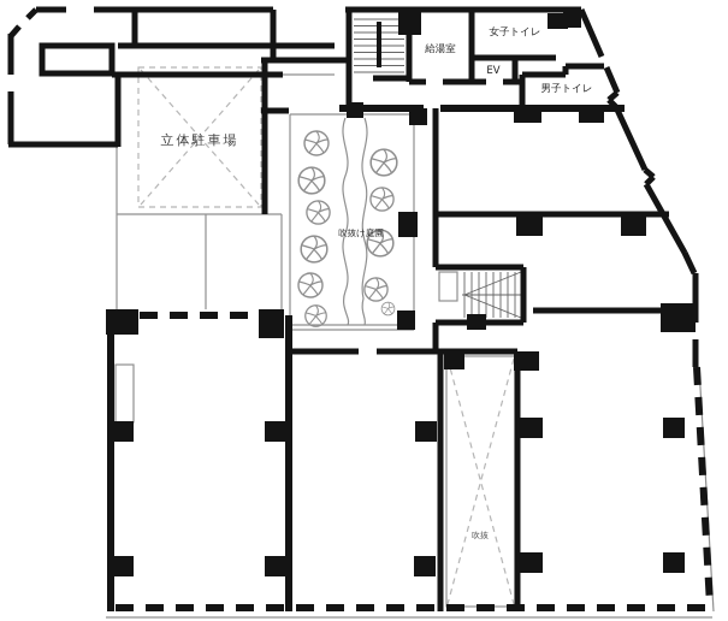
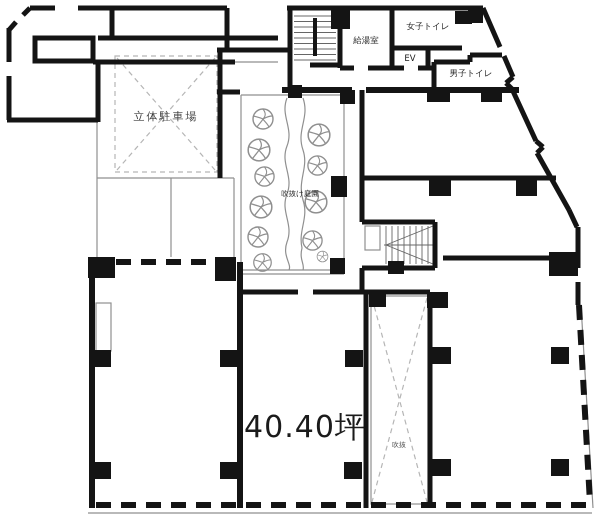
  立体駐車場
  給湯室
  女子トイレ
  EV
  男子トイレ
  吹抜け庭園
+ 40.40坪
  吹抜
